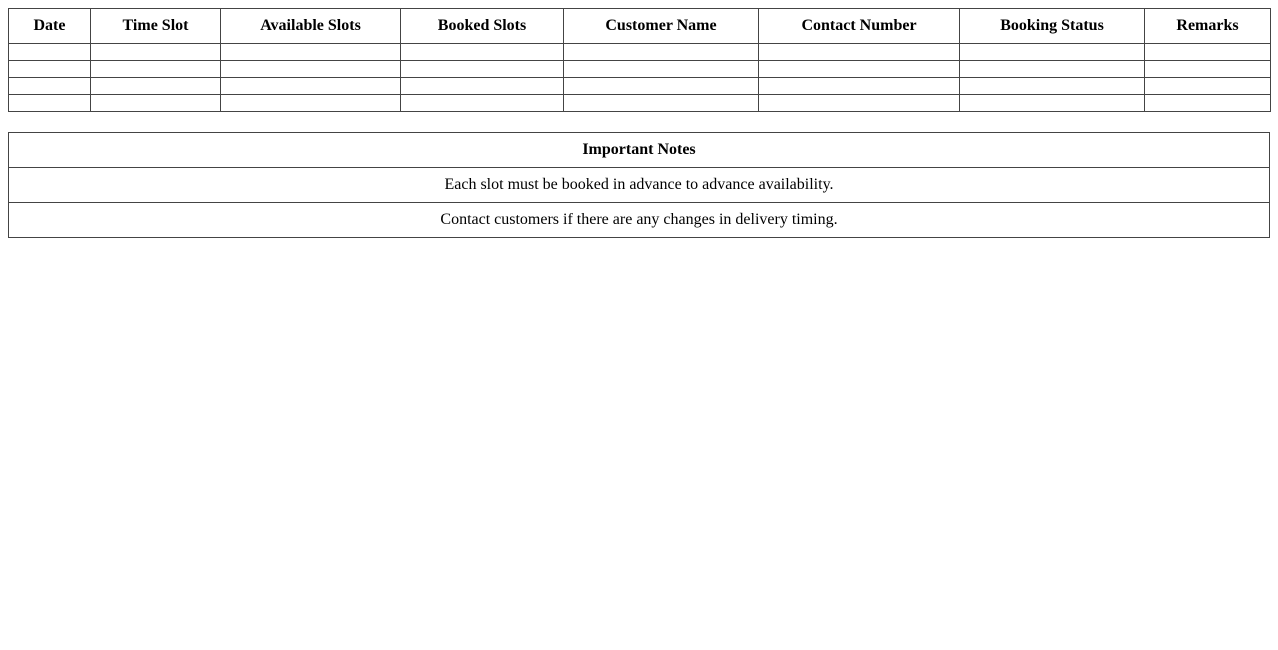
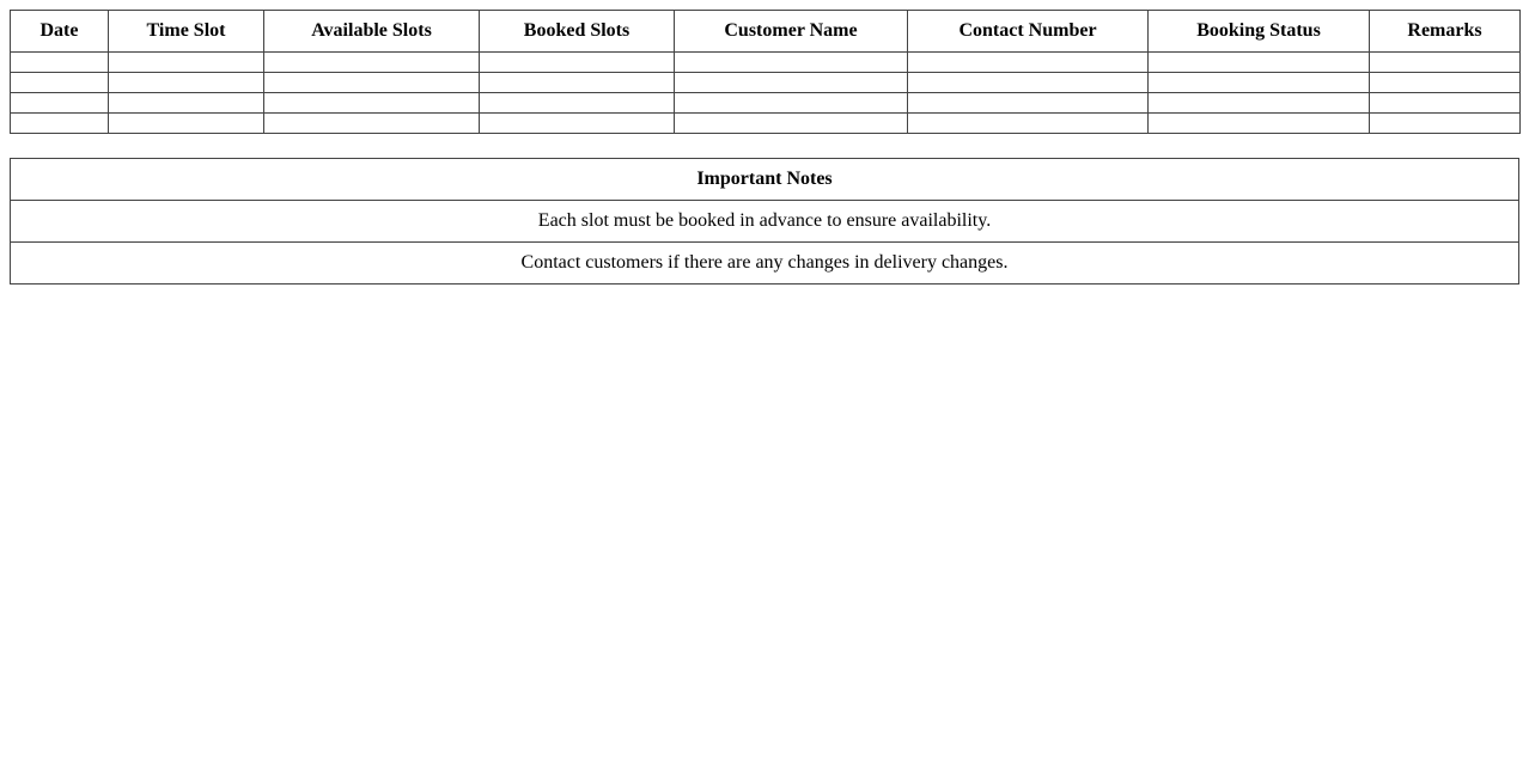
  Date	Time Slot	Available Slots	Booked Slots	Customer Name	Contact Number	Booking Status	Remarks
  Important Notes
- Each slot must be booked in advance to advance availability.
+ Each slot must be booked in advance to ensure availability.
- Contact customers if there are any changes in delivery timing.
+ Contact customers if there are any changes in delivery changes.
